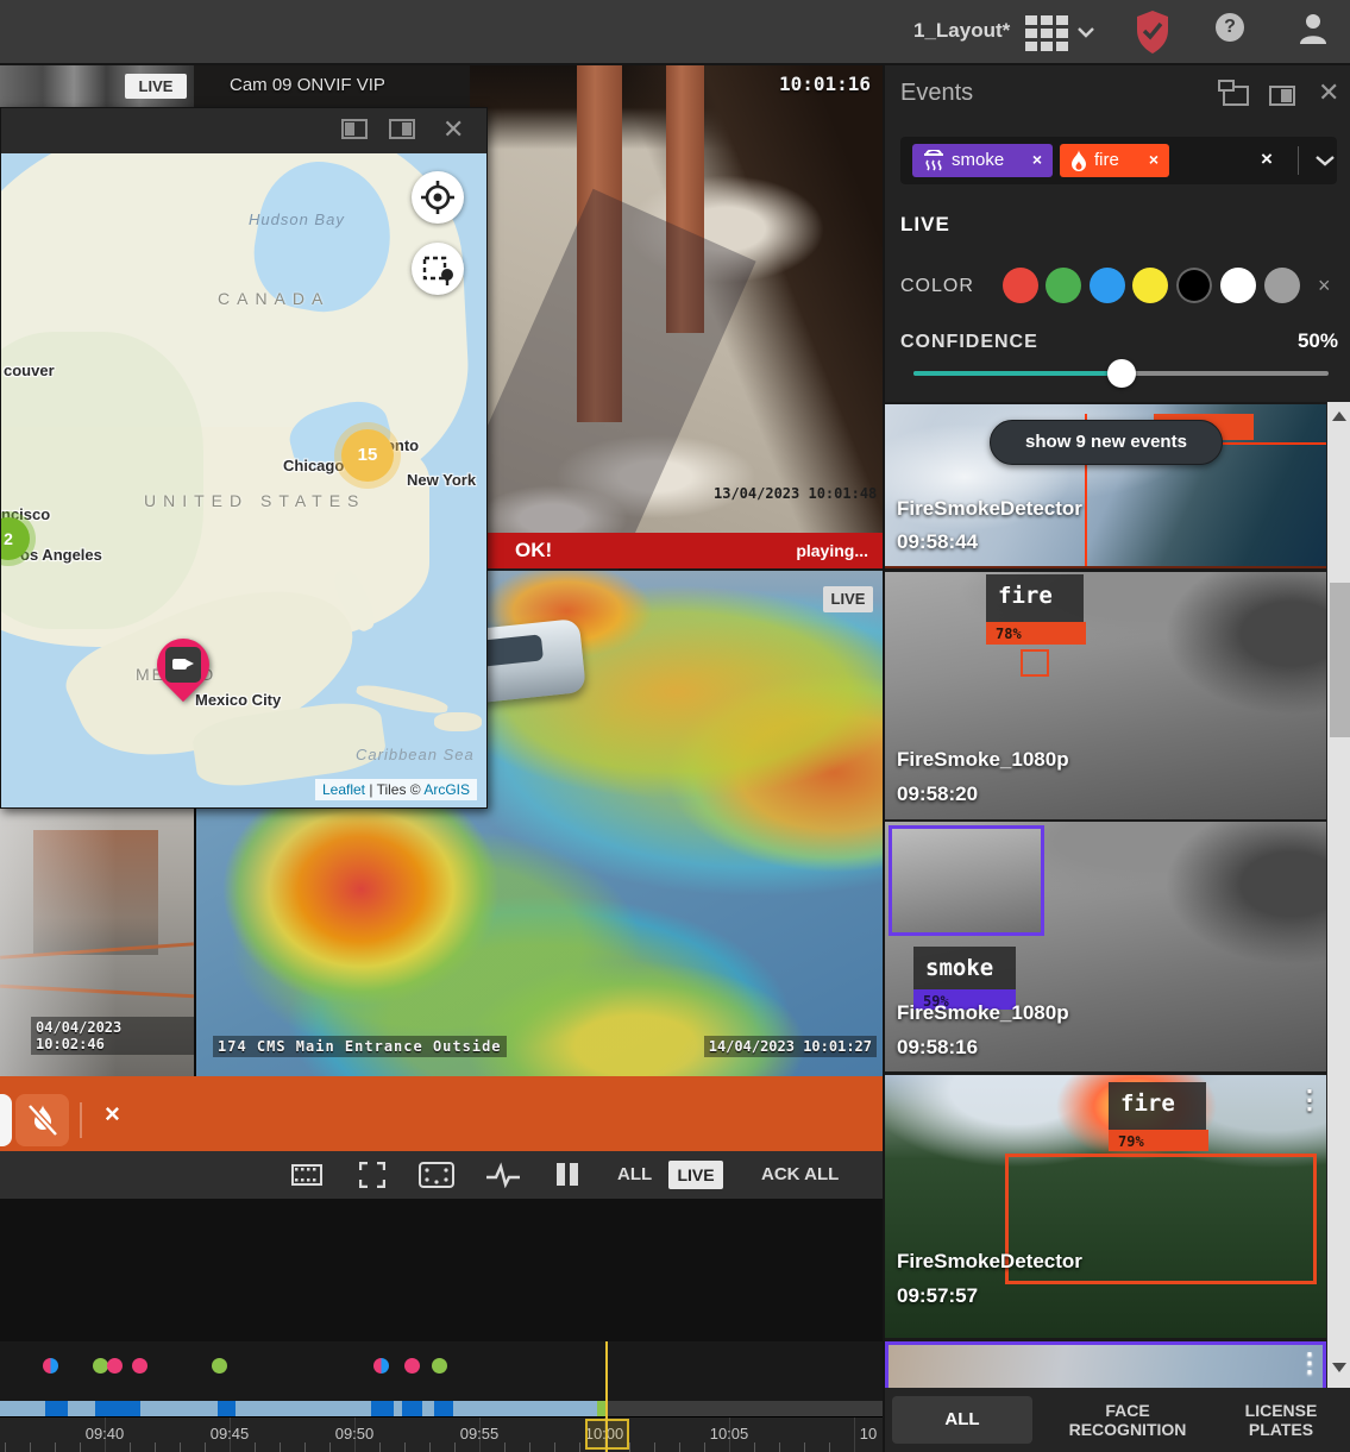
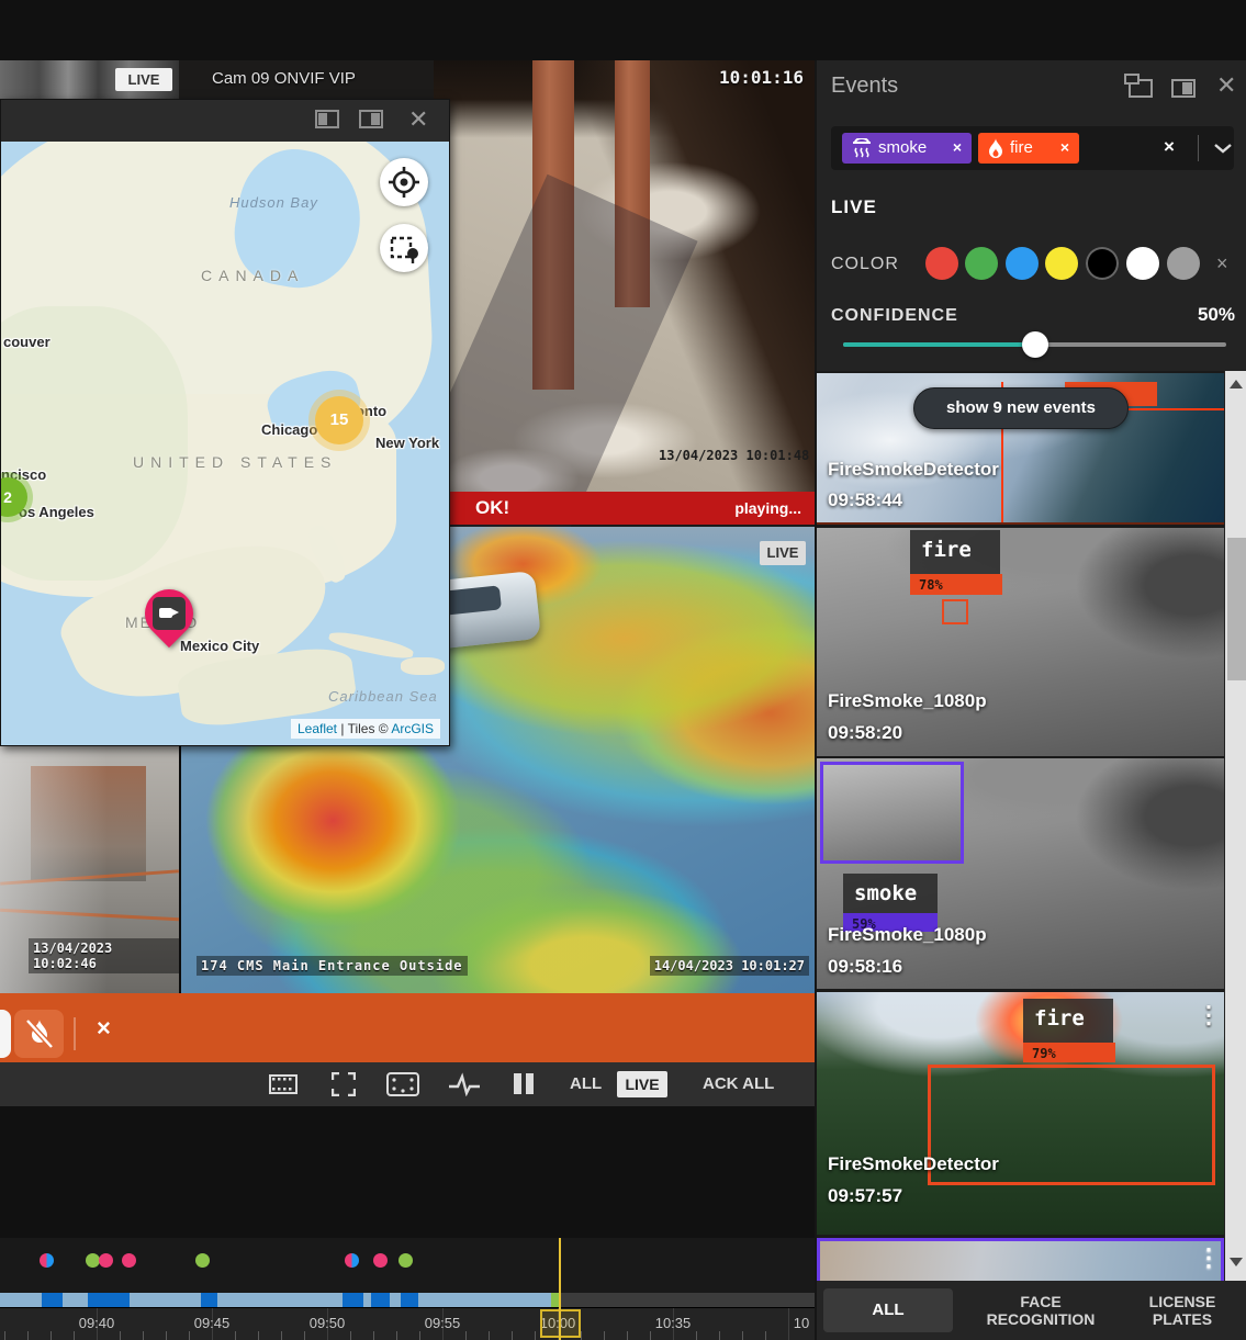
- 1_Layout*
- ?
  LIVE
  Cam 09 ONVIF VIP
  10:01:16
  13/04/2023 10:01:48
  OK!
  playing...
  LIVE
  174 CMS Main Entrance Outside
  14/04/2023 10:01:27
- 04/04/2023 10:02:46
+ 13/04/2023 10:02:46
  ✕
  Hudson Bay
  CANADA
  couver
  Chicago
  New York
  UNITED STATES
  ncisco
  os Angeles
  Mexico City
  Caribbean Sea
  15
  2
  Leaflet | Tiles © ArcGIS
  ×
  ALL
  LIVE
  ACK ALL
  09:40
  09:45
  09:50
  09:55
  10:00
- 10:05
+ 10:35
  10
  Events
  ✕
  smoke
  ×
  fire
  ×
  ×
  LIVE
  COLOR
  ×
  CONFIDENCE
  50%
  FireSmokeDetector
  09:58:44
  show 9 new events
  fire
  78%
  FireSmoke_1080p
  09:58:20
  smoke
  59%
  FireSmoke_1080p
  09:58:16
  fire
  79%
  ⋮
  FireSmokeDetector
  09:57:57
  ⋮
  ALL
  FACE RECOGNITION
  LICENSE PLATES
